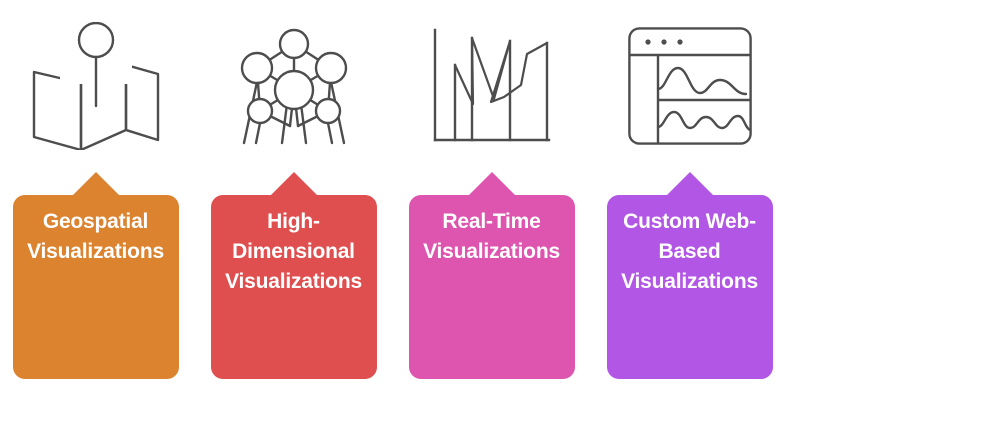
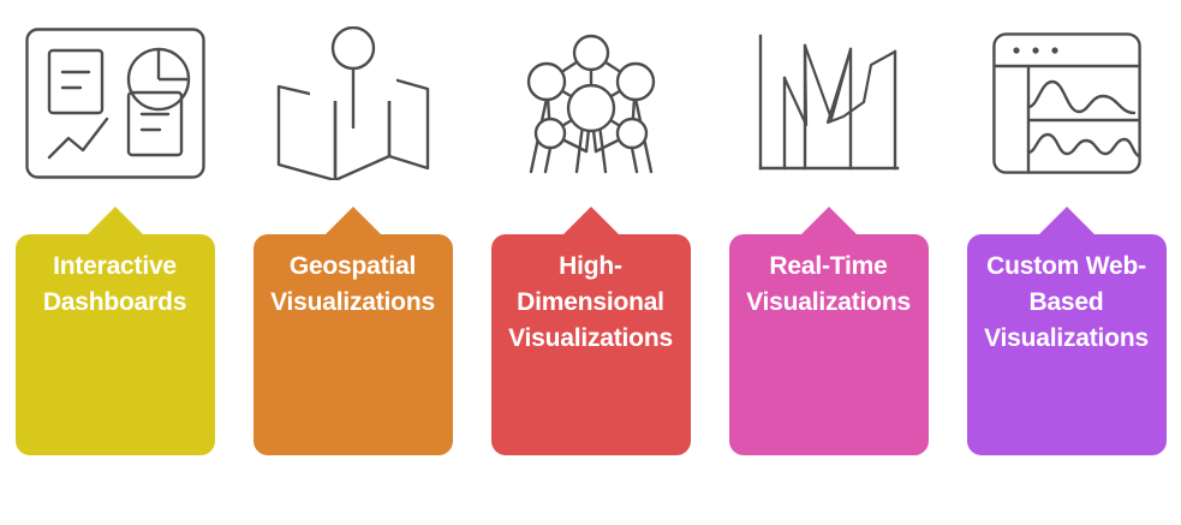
+ Interactive
+ Dashboards
  Geospatial
  Visualizations
  High-
  Dimensional
  Visualizations
  Real-Time
  Visualizations
  Custom Web-
  Based
  Visualizations
